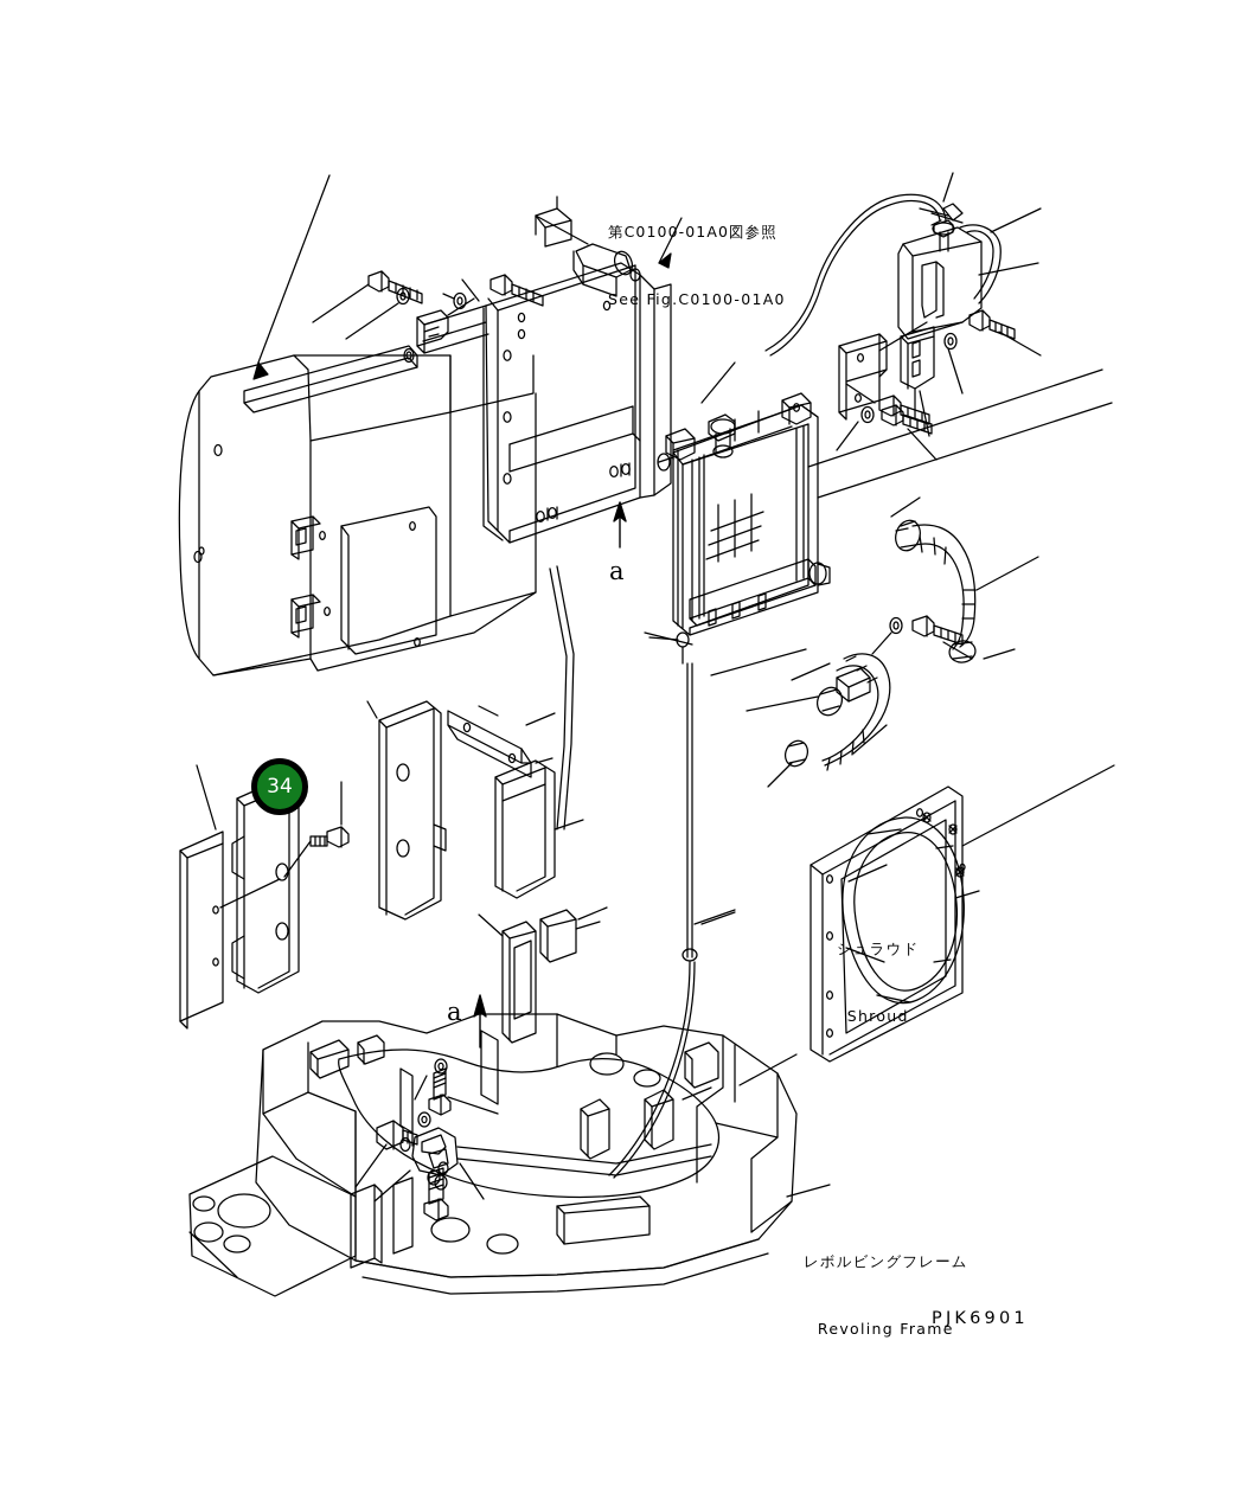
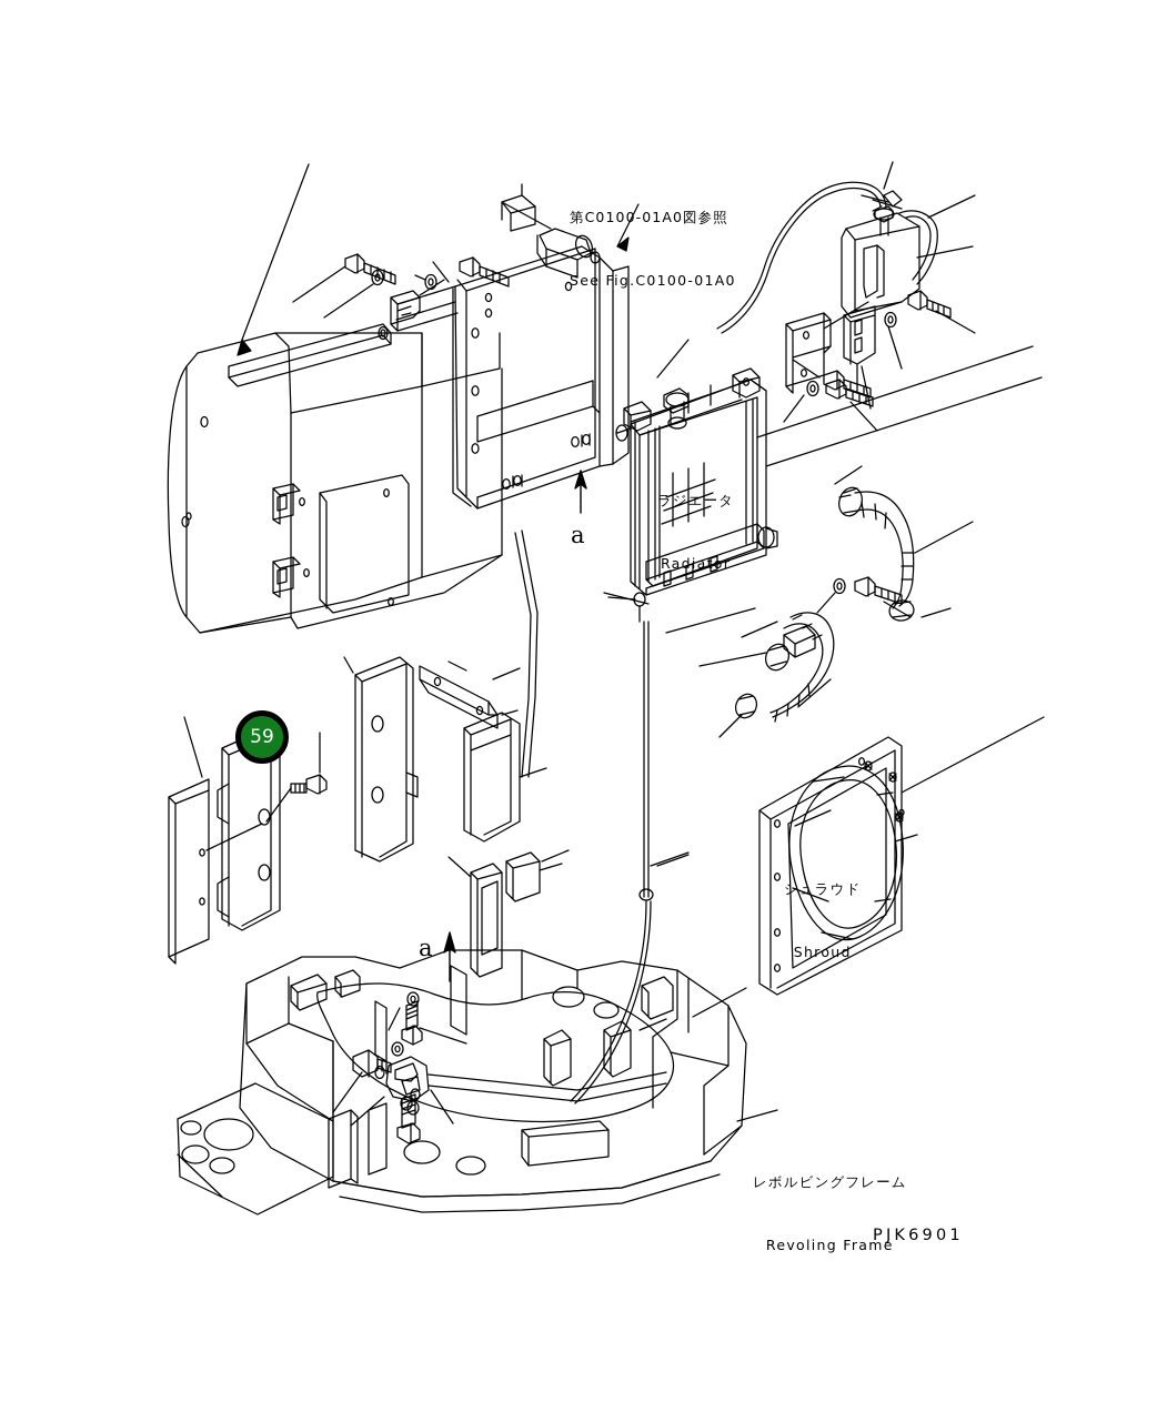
  第C0100-01A0図参照
  See Fig.C0100-01A0
+ ラジエータ
+ Radiator
  シュラウド
  Shroud
  レボルビングフレーム
  Revoling Frame
  a
  a
- 34
+ 59
  PJK6901
